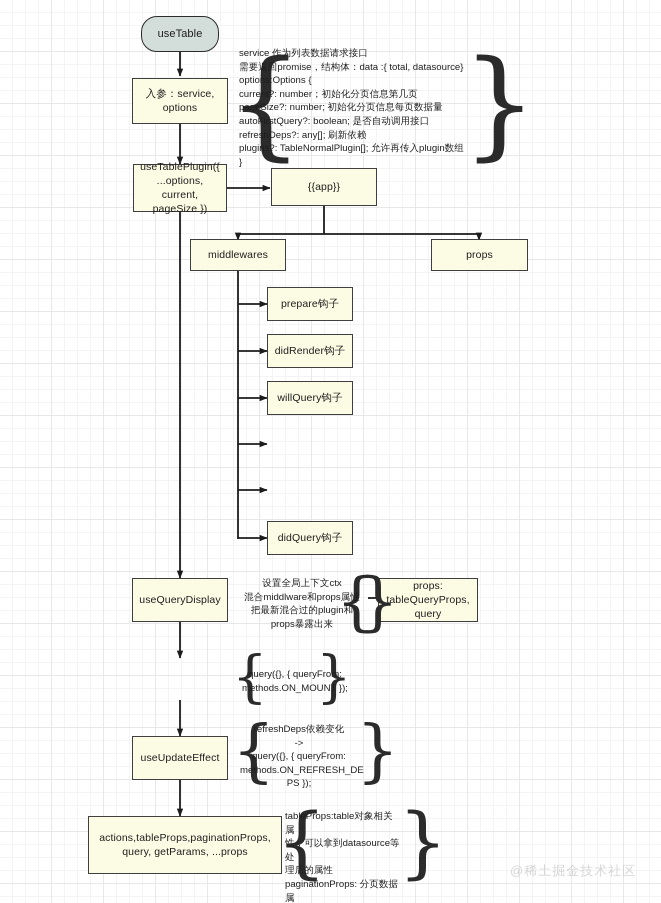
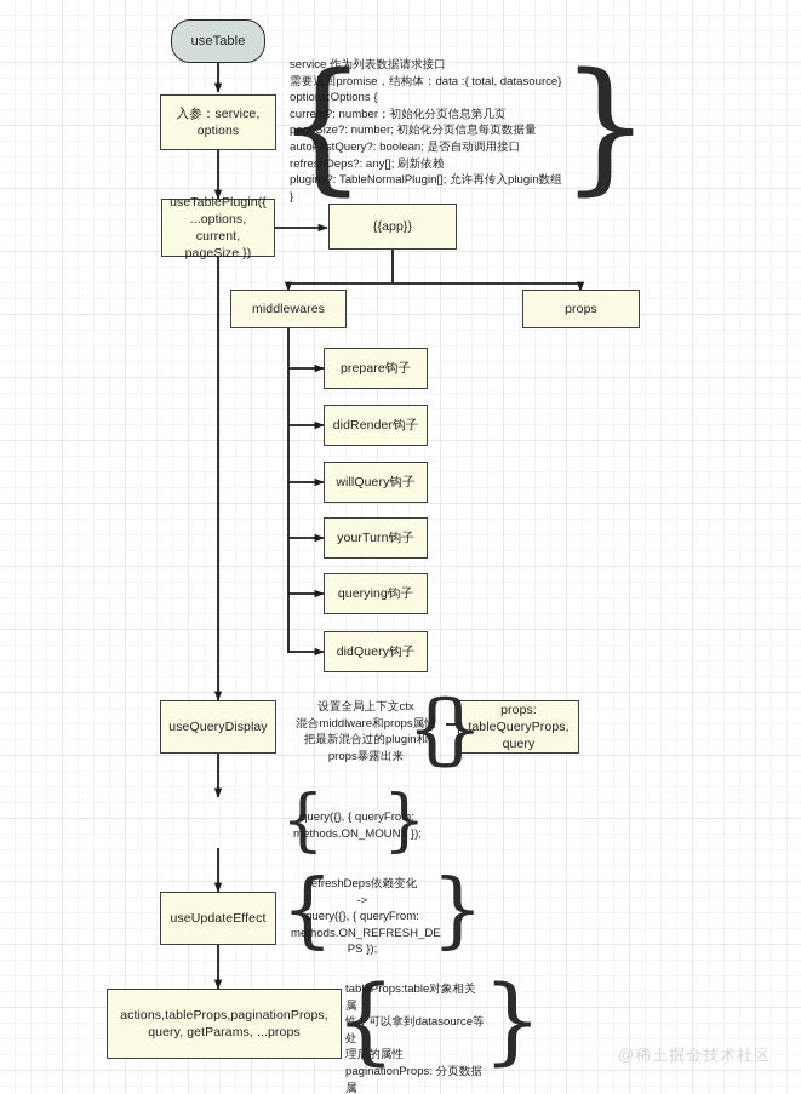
  useTable
  入参：service,
  options
  useTablePlugin({
  ...options, current,
  pageSize })
  {{app}}
  middlewares
  props
  prepare钩子
  didRender钩子
  willQuery钩子
+ yourTurn钩子
+ querying钩子
  didQuery钩子
  useQueryDisplay
  props:
  tableQueryProps,
  query
  useUpdateEffect
  actions,tableProps,paginationProps,
  query, getParams, ...props
  {
  }
  service 作为列表数据请求接口
  需要返回promise，结构体：data :{ total, datasource}
  options:Options {
  current?: number；初始化分页信息第几页
  pageSize?: number; 初始化分页信息每页数据量
  autoFirstQuery?: boolean; 是否自动调用接口
  refreshDeps?: any[]; 刷新依赖
  plugins?: TableNormalPlugin[]; 允许再传入plugin数组
  }
  {
  }
  设置全局上下文ctx
  混合middlware和props属性
  把最新混合过的plugin和
  props暴露出来
  {
  }
  query({}, { queryFrom:
  methods.ON_MOUNT });
  {
  }
  refreshDeps依赖变化
  ->
  query({}, { queryFrom:
  methods.ON_REFRESH_DE
  PS });
  {
  }
  tableProps:table对象相关属
  性，可以拿到datasource等处
  理后的属性
  paginationProps: 分页数据属
  @稀土掘金技术社区
